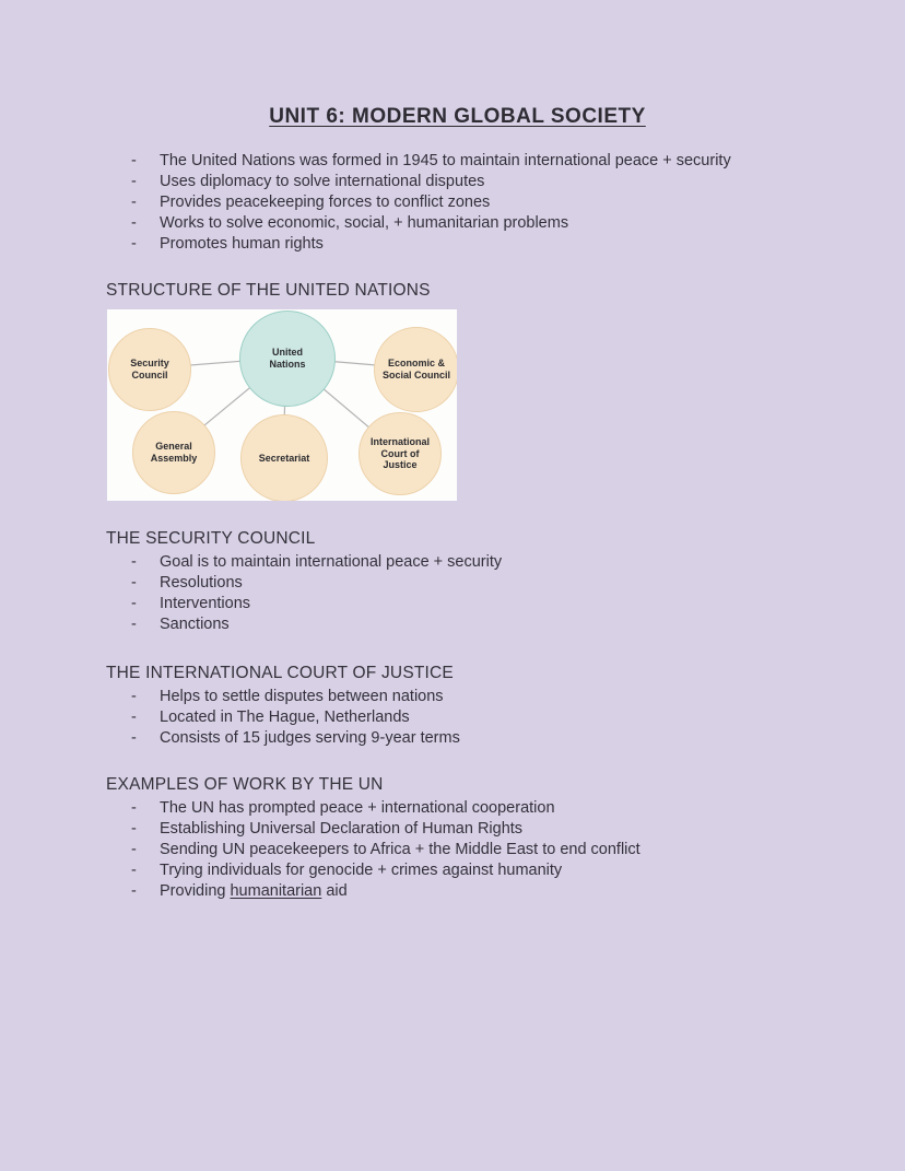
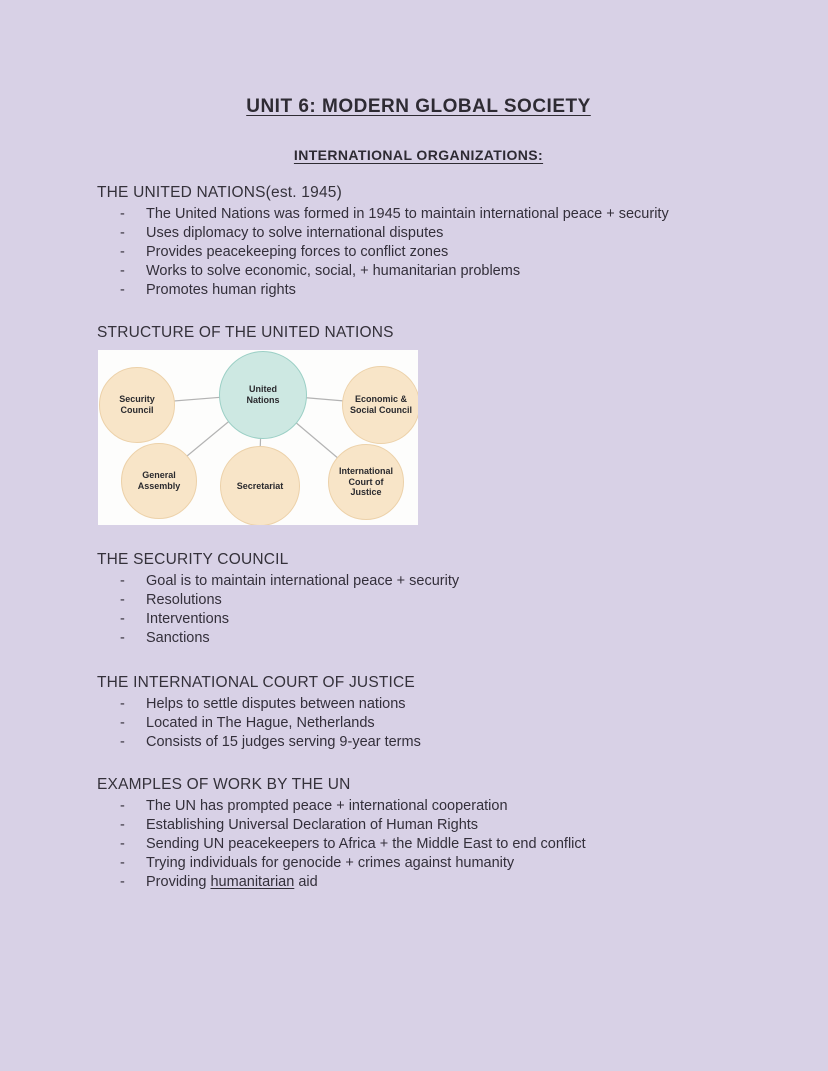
  UNIT 6: MODERN GLOBAL SOCIETY
+ INTERNATIONAL ORGANIZATIONS:
+ THE UNITED NATIONS(est. 1945)
  -
  The United Nations was formed in 1945 to maintain international peace + security
  -
  Uses diplomacy to solve international disputes
  -
  Provides peacekeeping forces to conflict zones
  -
  Works to solve economic, social, + humanitarian problems
  -
  Promotes human rights
  STRUCTURE OF THE UNITED NATIONS
  United Nations
  Security Council
  Economic & Social Council
  General Assembly
  Secretariat
  International Court of Justice
  THE SECURITY COUNCIL
  -
  Goal is to maintain international peace + security
  -
  Resolutions
  -
  Interventions
  -
  Sanctions
  THE INTERNATIONAL COURT OF JUSTICE
  -
  Helps to settle disputes between nations
  -
  Located in The Hague, Netherlands
  -
  Consists of 15 judges serving 9-year terms
  EXAMPLES OF WORK BY THE UN
  -
  The UN has prompted peace + international cooperation
  -
  Establishing Universal Declaration of Human Rights
  -
  Sending UN peacekeepers to Africa + the Middle East to end conflict
  -
  Trying individuals for genocide + crimes against humanity
  -
  Providing humanitarian aid
